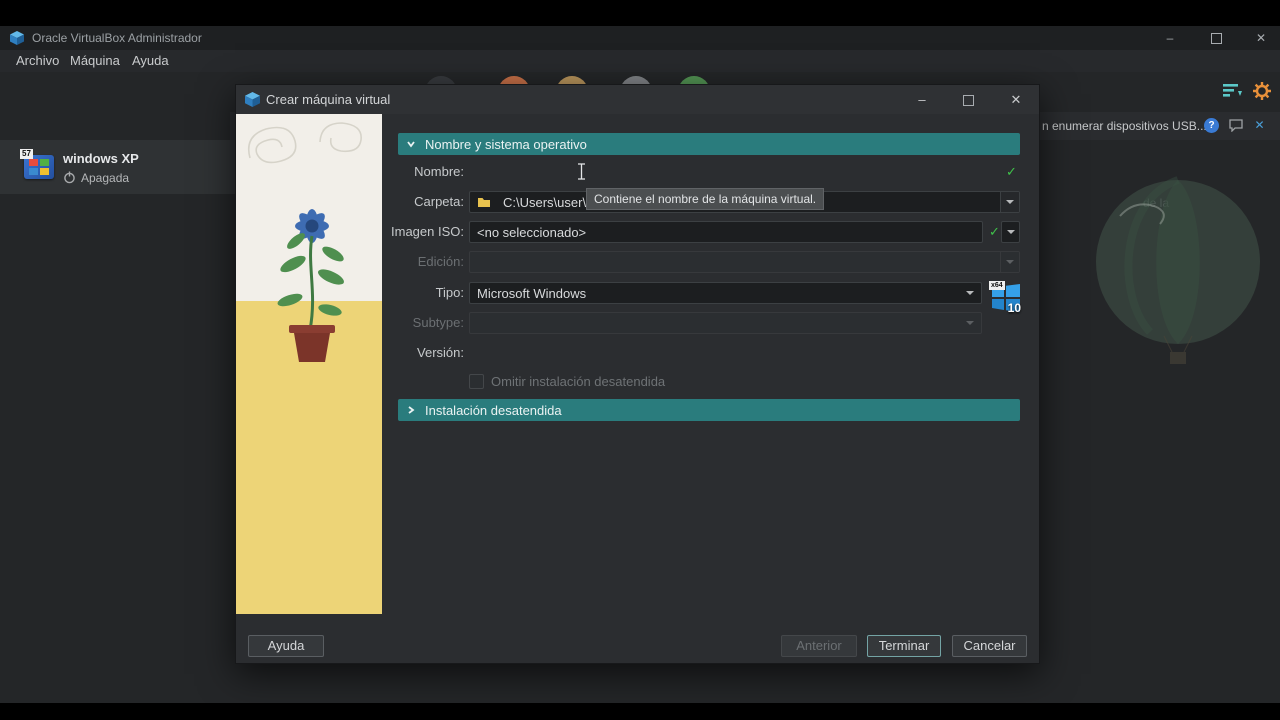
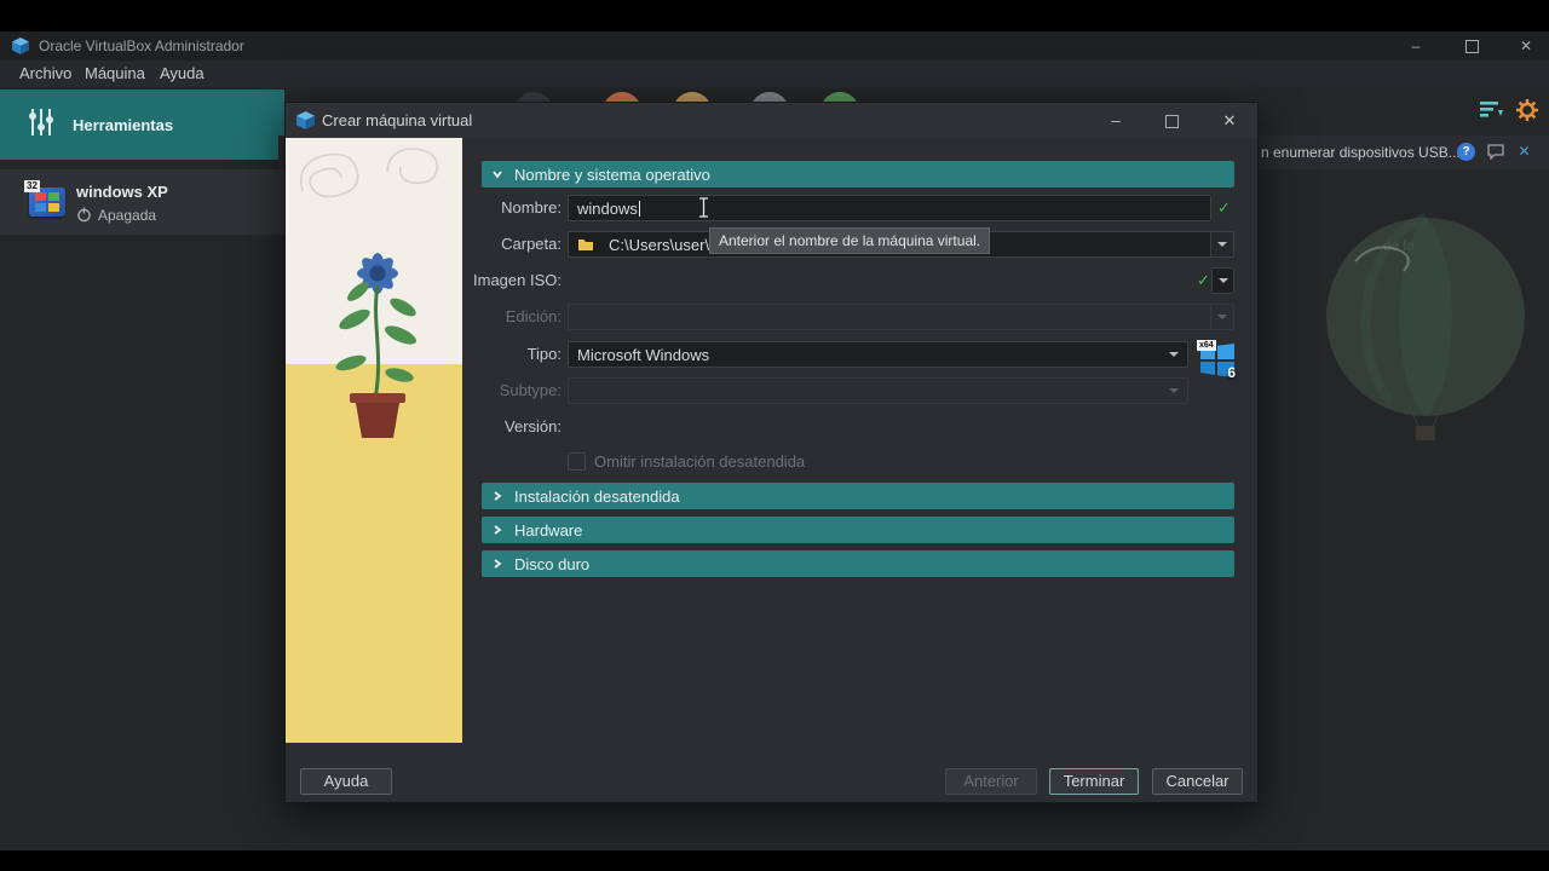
  Oracle VirtualBox Administrador
  –
  ✕
  Archivo
  Máquina
  Ayuda
+ Herramientas
- 57
+ 32
  windows XP
  Apagada
  n enumerar dispositivos USB..
  ?
  ✕
  de la
  Crear máquina virtual
  –
  ✕
  Nombre y sistema operativo
  Nombre:
+ windows
  ✓
  Carpeta:
  C:\Users\user\
- Contiene el nombre de la máquina virtual.
+ Anterior el nombre de la máquina virtual.
  Imagen ISO:
- <no seleccionado>
  ✓
  Edición:
  Tipo:
  Microsoft Windows
- 10
+ 6
  Subtype:
  Versión:
  Omitir instalación desatendida
  Instalación desatendida
+ Hardware
+ Disco duro
  Ayuda
  Anterior
  Terminar
  Cancelar
